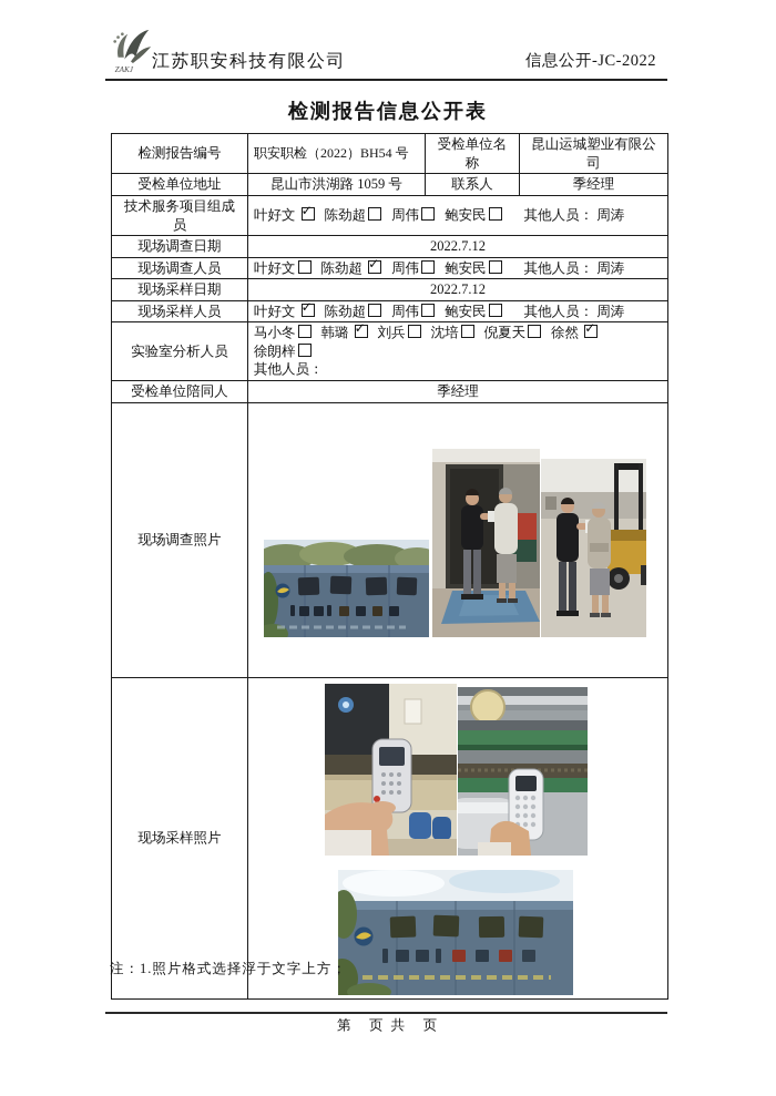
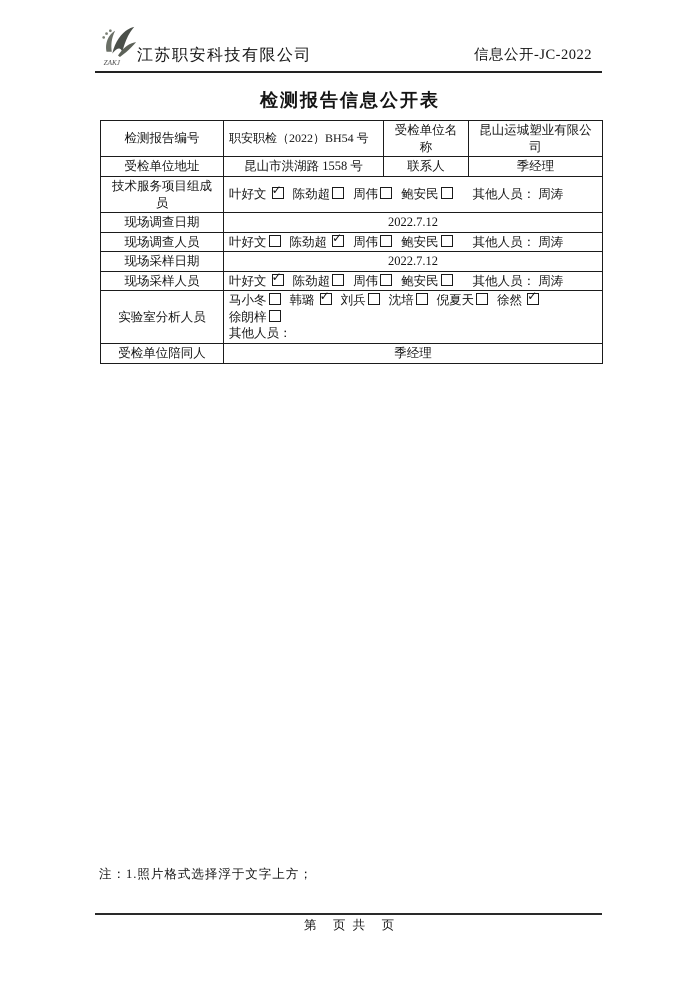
  江苏职安科技有限公司
  信息公开-JC-2022
  检测报告信息公开表
  检测报告编号	职安职检（2022）BH54 号	受检单位名称	昆山运城塑业有限公司
- 受检单位地址	昆山市洪湖路 1059 号	联系人	季经理
+ 受检单位地址	昆山市洪湖路 1558 号	联系人	季经理
  技术服务项目组成员	叶好文 陈劲超 周伟 鲍安民 其他人员： 周涛
  现场调查日期	2022.7.12
  现场调查人员	叶好文 陈劲超 周伟 鲍安民 其他人员： 周涛
  现场采样日期	2022.7.12
  现场采样人员	叶好文 陈劲超 周伟 鲍安民 其他人员： 周涛
  实验室分析人员	马小冬 韩璐 刘兵 沈培 倪夏天 徐然 徐朗梓其他人员：
  受检单位陪同人	季经理
- 现场调查照片
- 现场采样照片
  注：1.照片格式选择浮于文字上方；
  第 页 共 页
